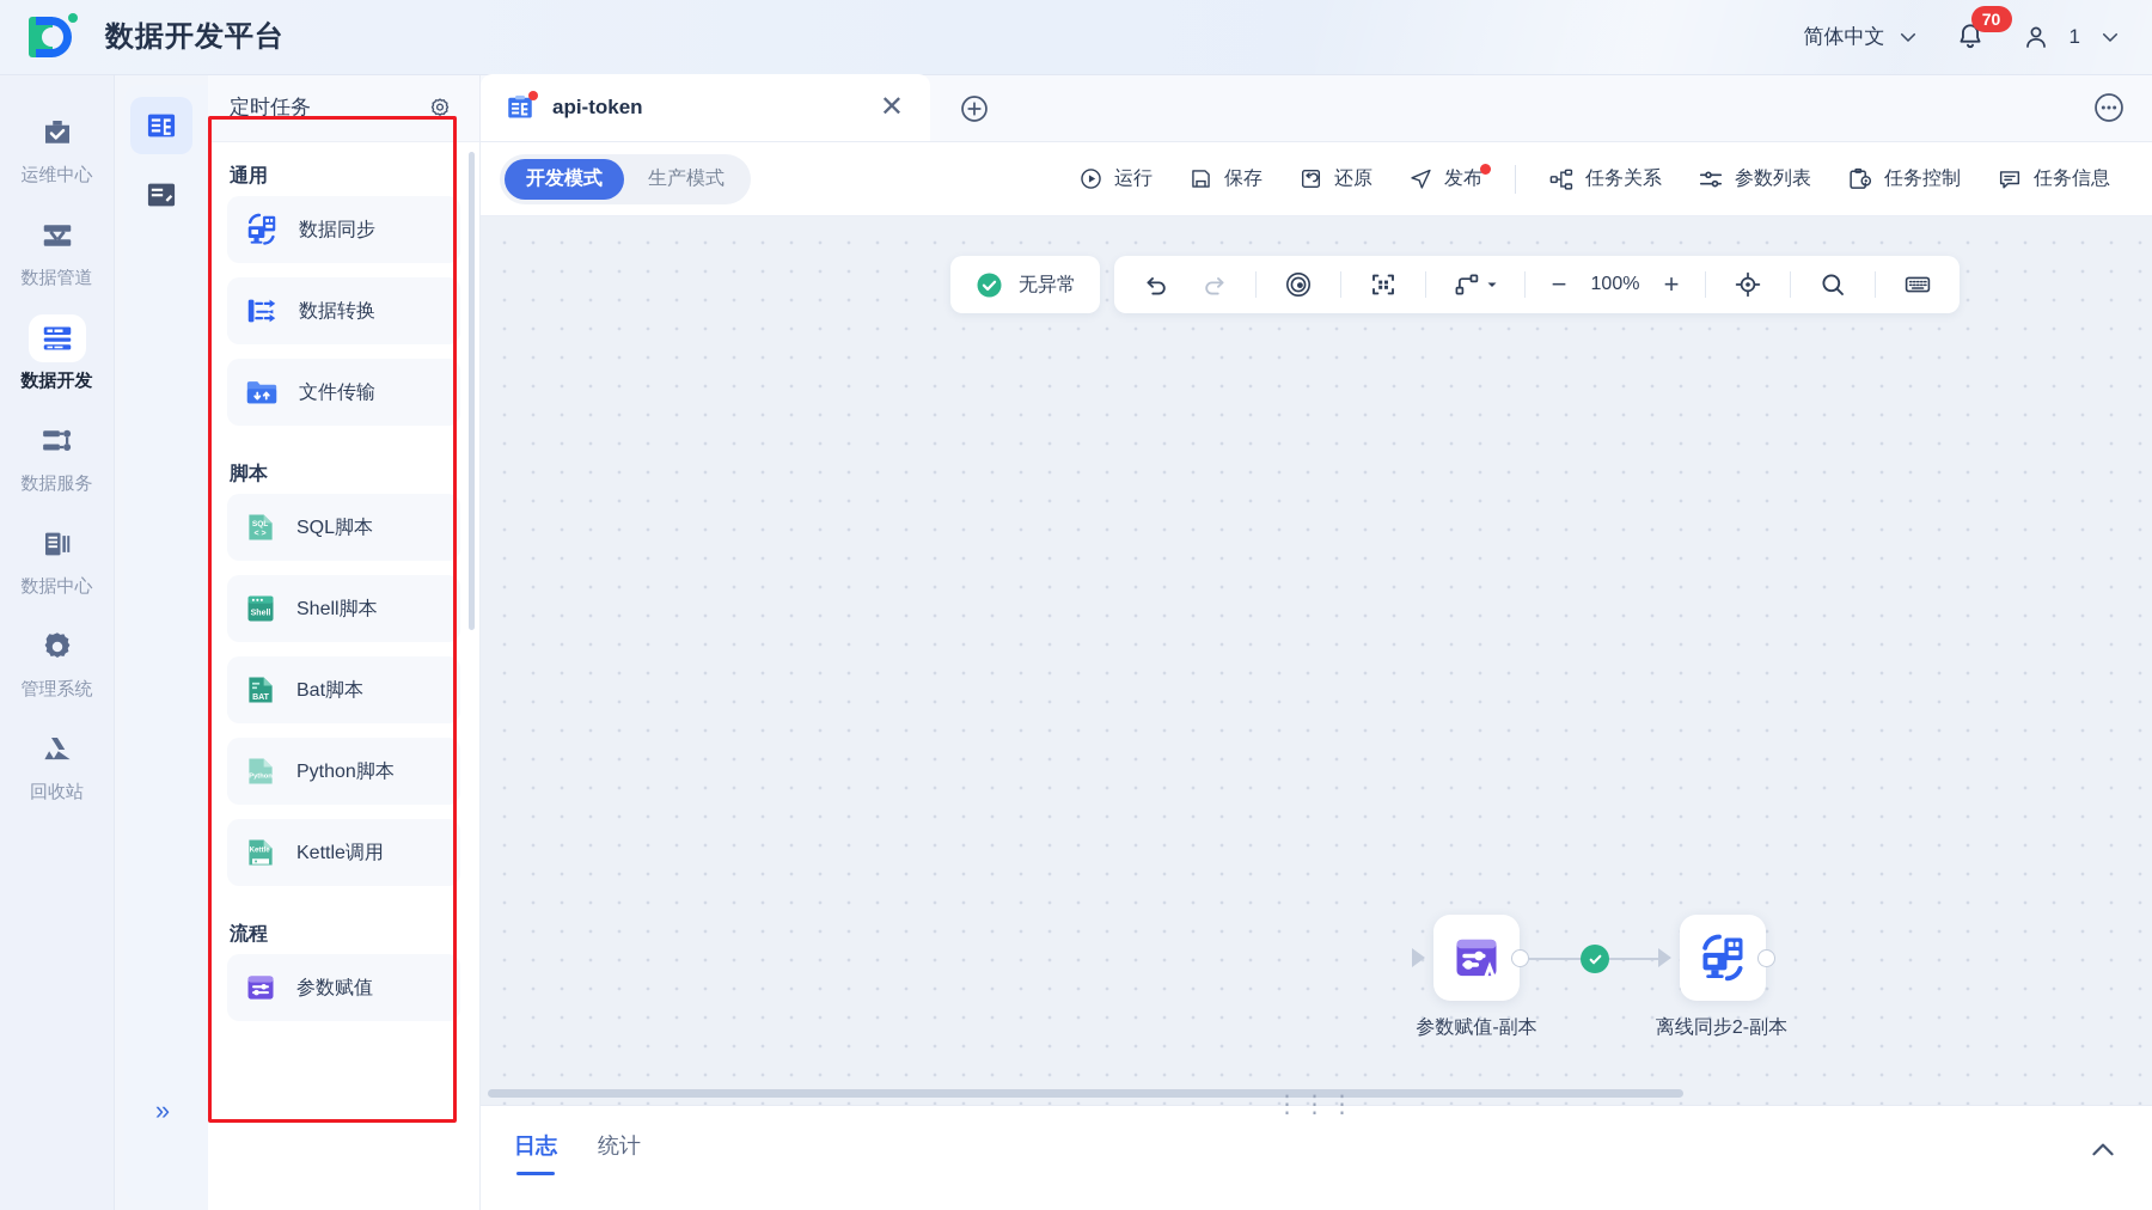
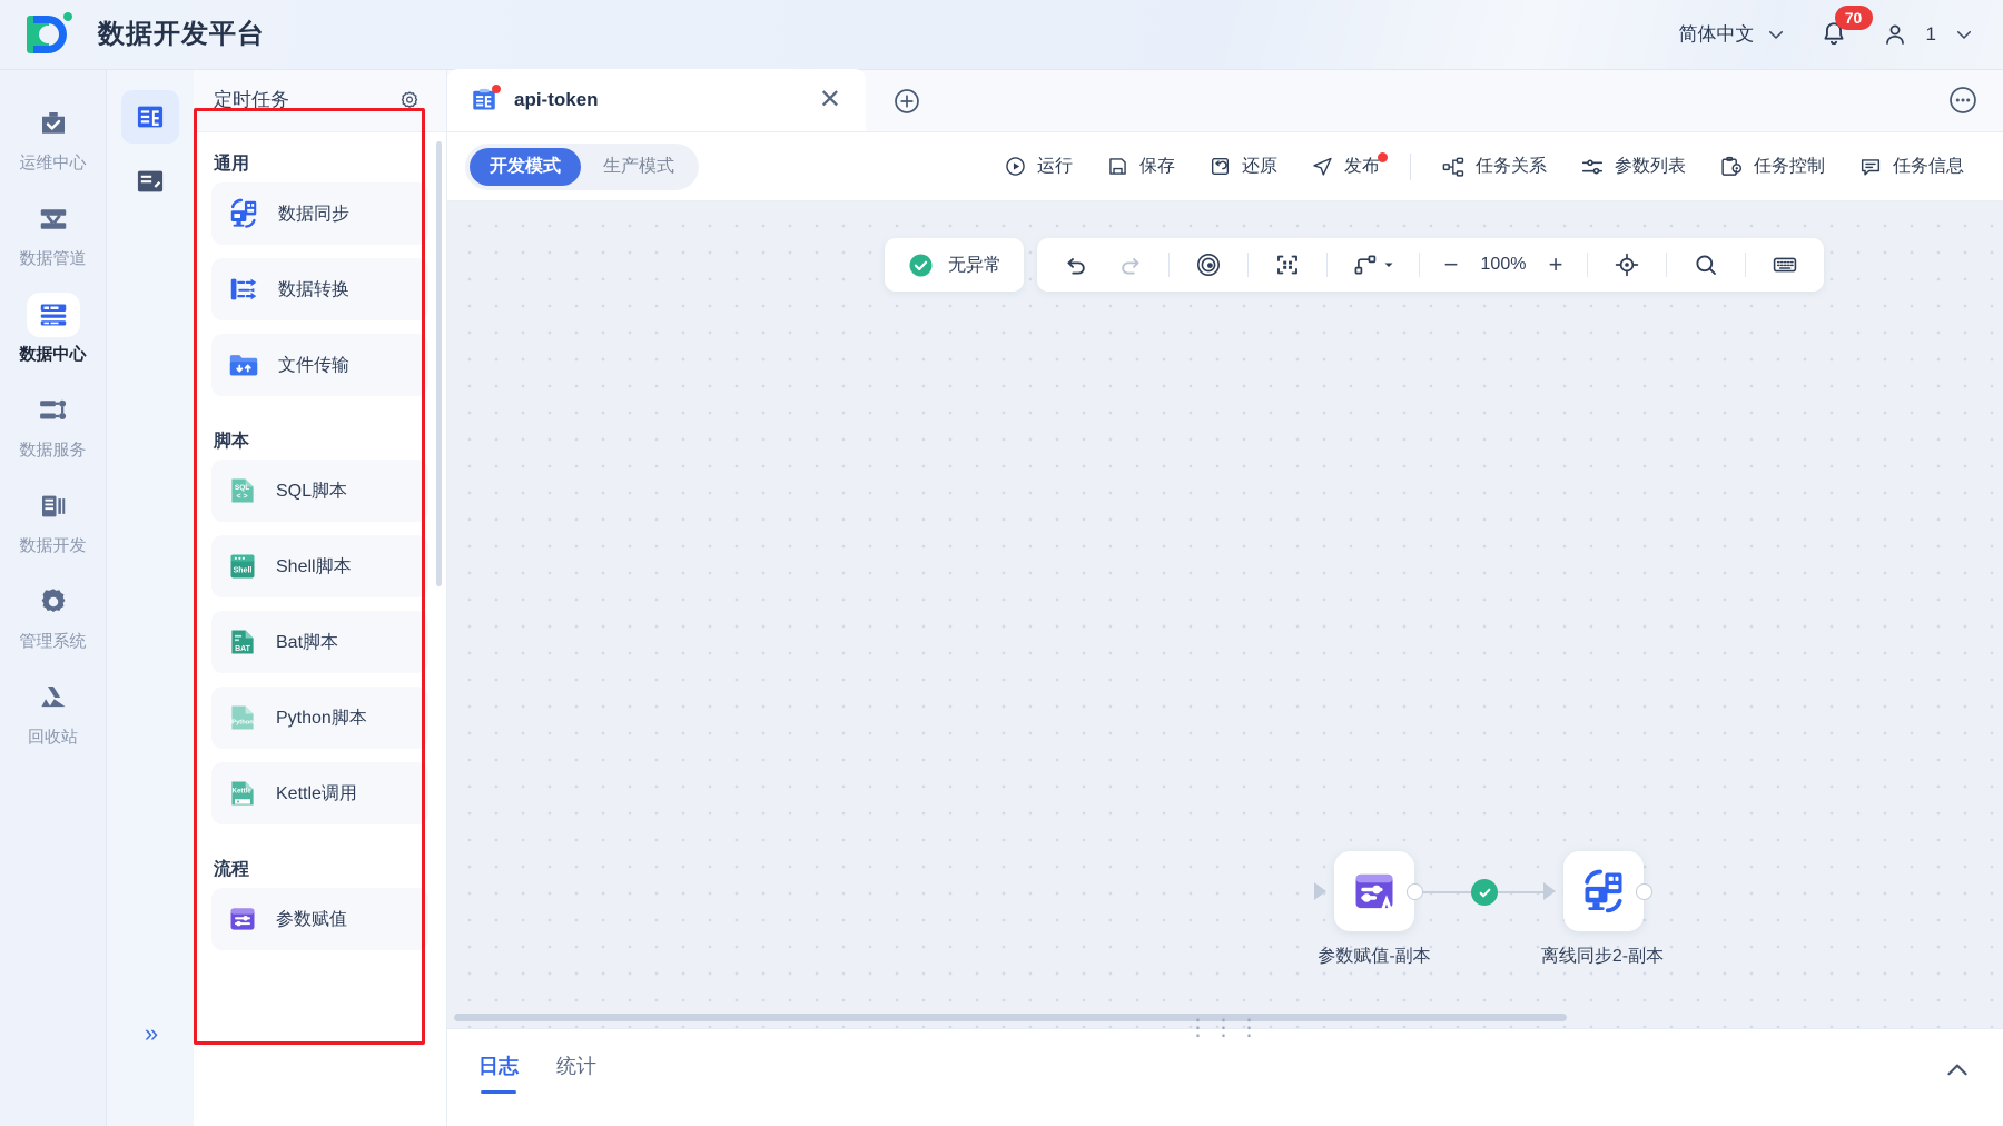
  数据开发平台
  简体中文
  70
  1
  运维中心
  数据管道
- 数据开发
+ 数据中心
  数据服务
- 数据中心
+ 数据开发
  管理系统
  回收站
  »
  定时任务
  通用
  数据同步
  数据转换
  文件传输
  脚本
  SQL脚本
  Shell脚本
  Bat脚本
  Python脚本
  Kettle调用
  流程
  参数赋值
  api-token
  ✕
  开发模式
  生产模式
  运行
  保存
  还原
  发布
  任务关系
  参数列表
  任务控制
  任务信息
  无异常
  −
  100%
  +
  参数赋值-副本
  离线同步2-副本
  ⋮⋮⋮
  日志
  统计
